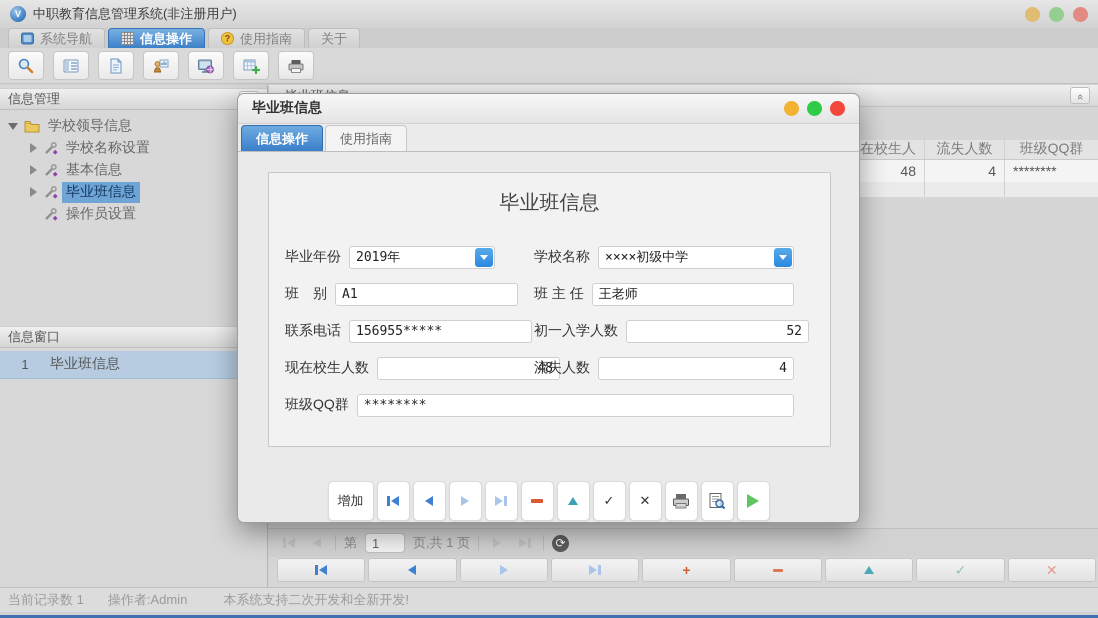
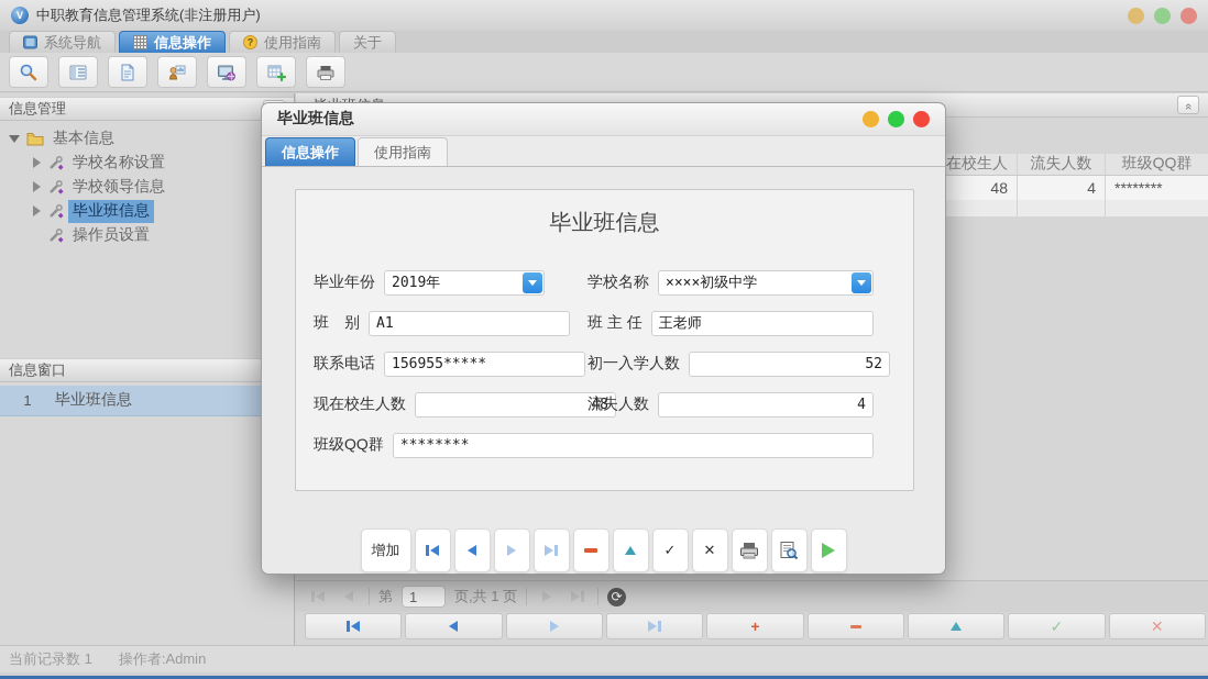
  V
  中职教育信息管理系统(非注册用户)
  系统导航
  信息操作
  ?
  使用指南
  关于
  信息管理
- 学校领导信息
+ 基本信息
  学校名称设置
- 基本信息
+ 学校领导信息
  毕业班信息
  操作员设置
  信息窗口
  1
  毕业班信息
  在校生人
  流失人数
  班级QQ群
  48
  4
  ********
  第
  1
  页,共 1 页
  ⟳
  +
  ✓
  ✕
  当前记录数 1
  操作者:Admin
- 本系统支持二次开发和全新开发!
  毕业班信息
  信息操作
  使用指南
  毕业班信息
  毕业年份
  2019年
  学校名称
  ××××初级中学
  班 别
  A1
  班 主 任
  王老师
  联系电话
  156955*****
  初一入学人数
  52
  现在校生人数
  48
  流失人数
  4
  班级QQ群
  ********
  增加
  ✓
  ✕
